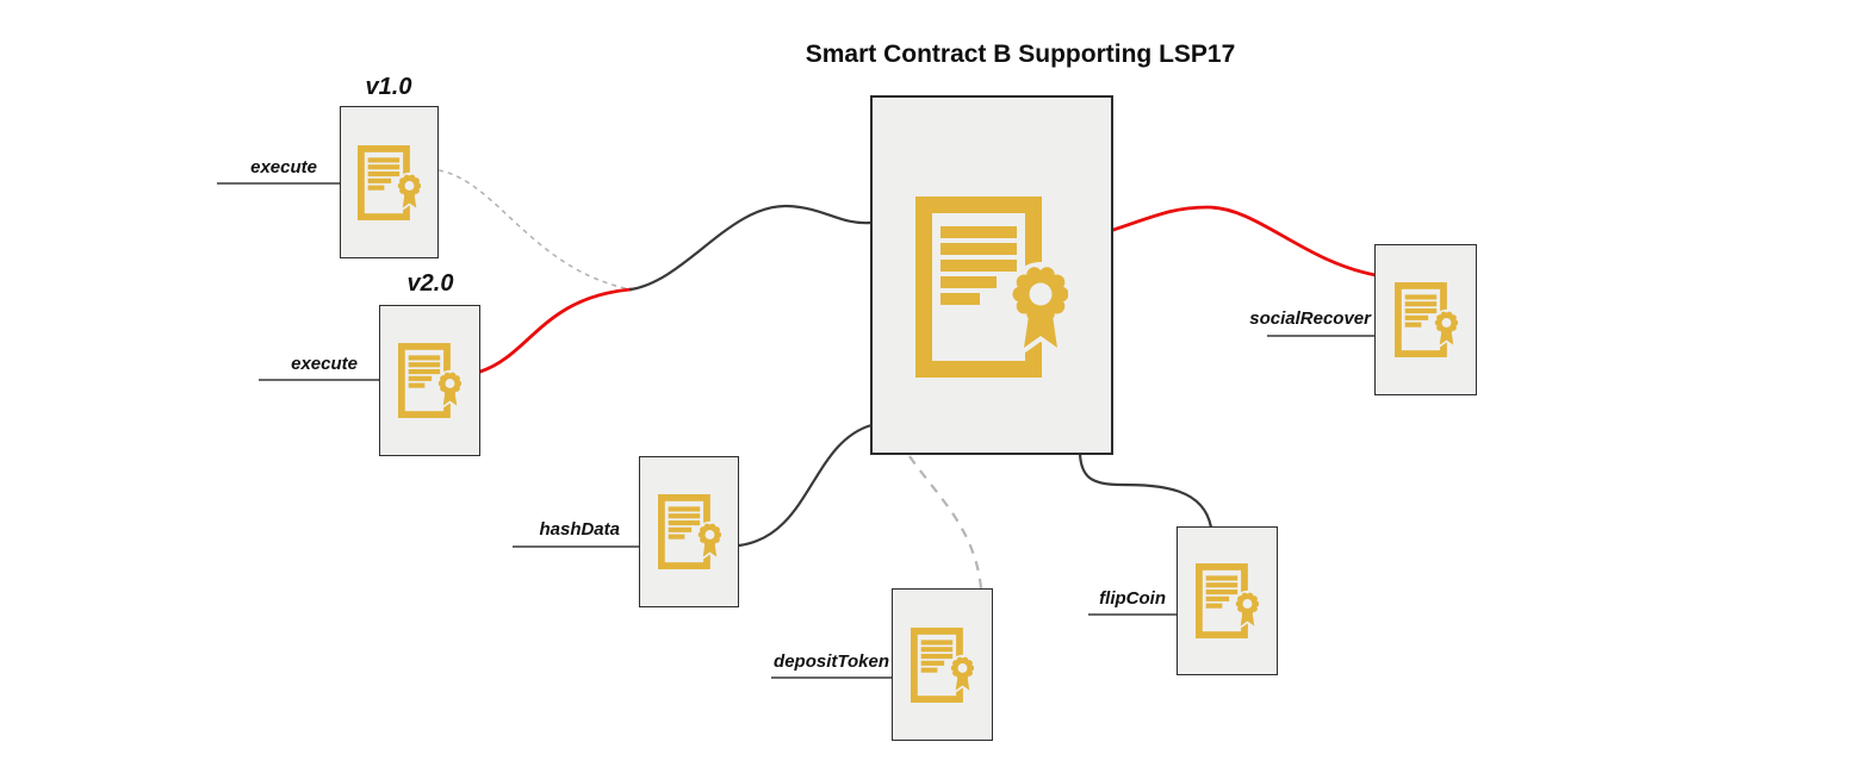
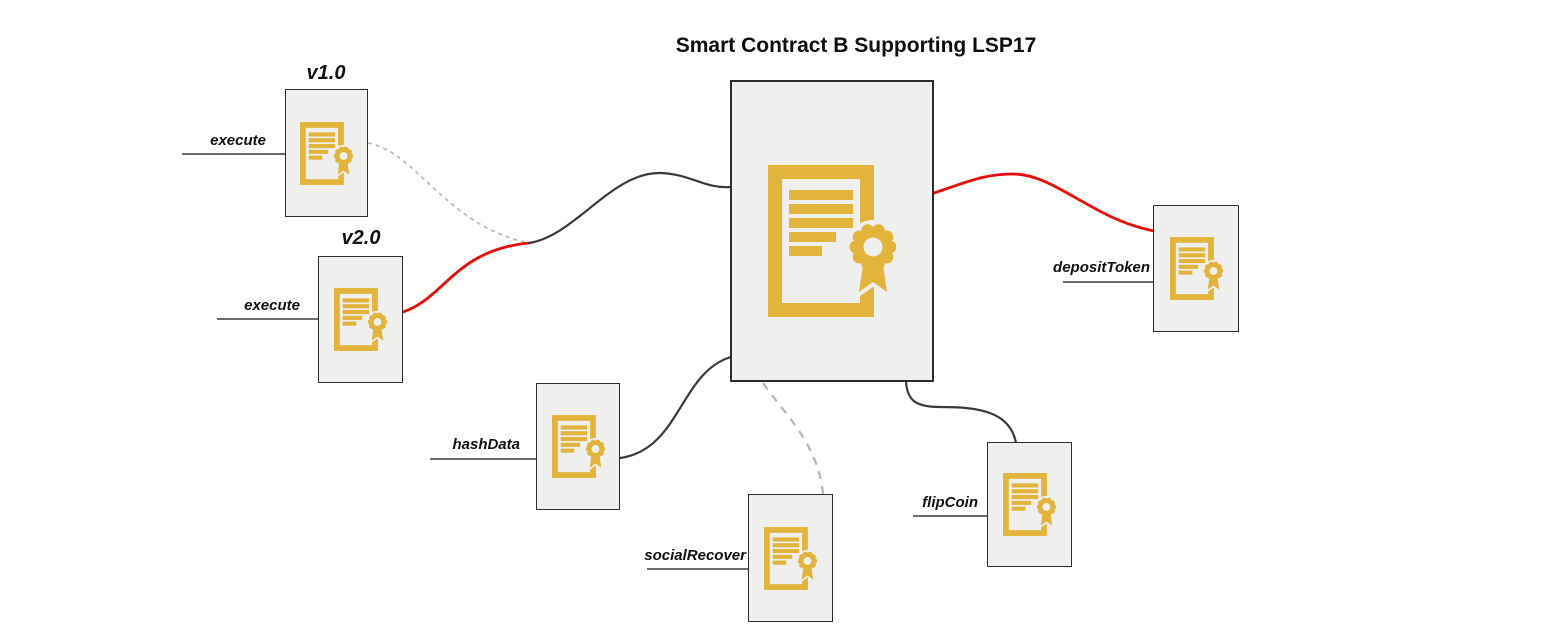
  Smart Contract B Supporting LSP17
  v1.0
  execute
  v2.0
  execute
  hashData
- depositToken
+ socialRecover
  flipCoin
- socialRecover
+ depositToken
